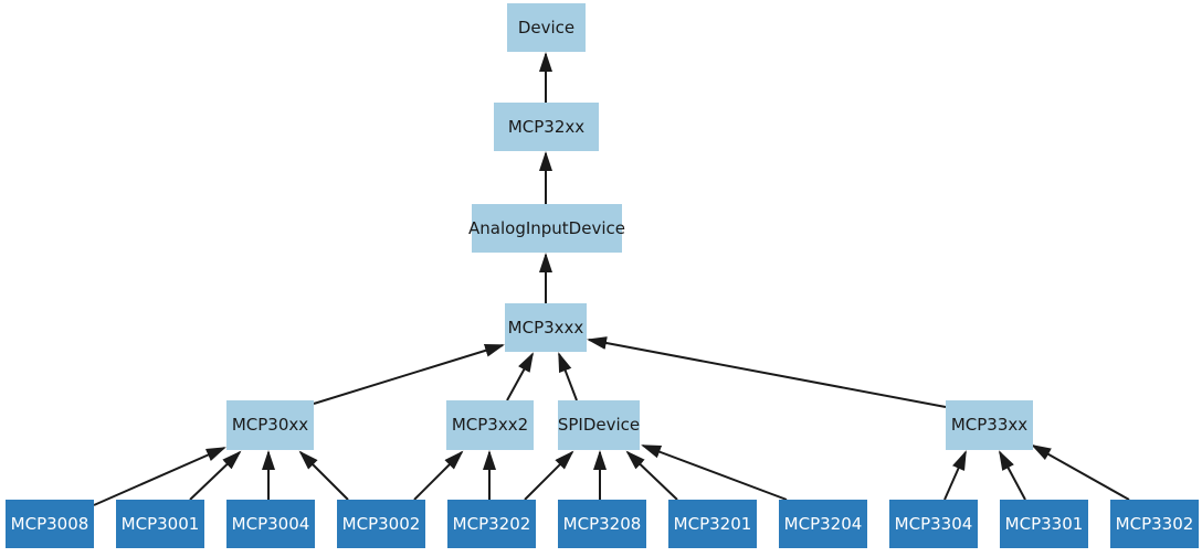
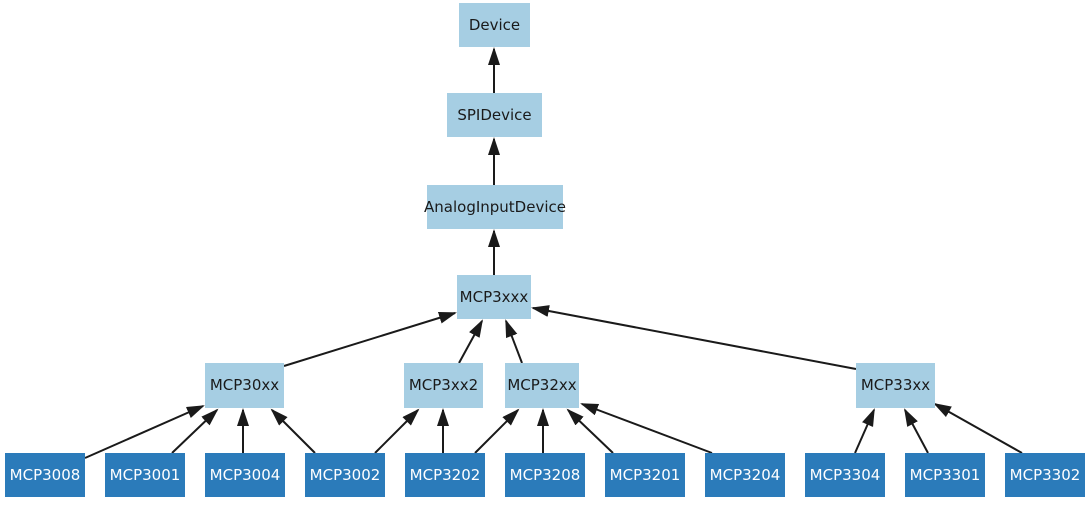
  Device
- MCP32xx
+ SPIDevice
  AnalogInputDevice
  MCP3xxx
  MCP30xx
  MCP3xx2
- SPIDevice
+ MCP32xx
  MCP33xx
  MCP3008
  MCP3001
  MCP3004
  MCP3002
  MCP3202
  MCP3208
  MCP3201
  MCP3204
  MCP3304
  MCP3301
  MCP3302
